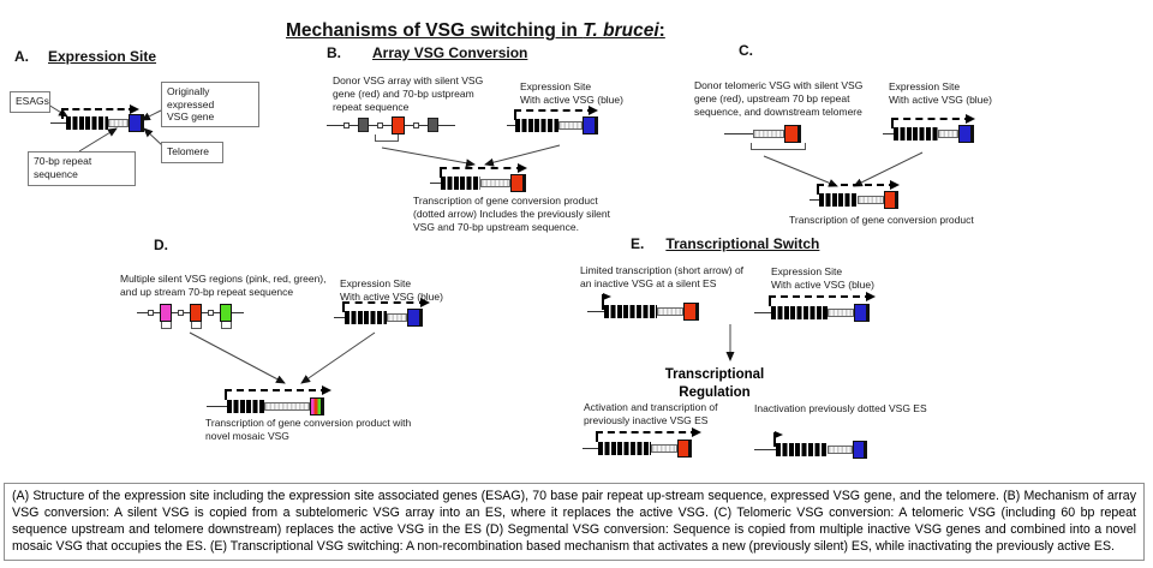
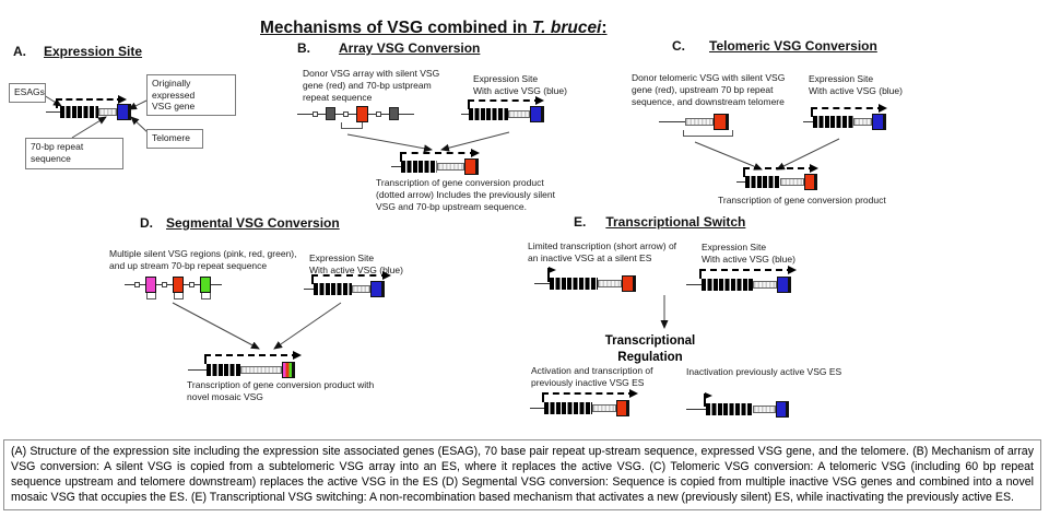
- Mechanisms of VSG switching in T. brucei:
+ Mechanisms of VSG combined in T. brucei:
  A.
  Expression Site
  ESAGs
  Originally expressed
  VSG gene
  70-bp repeat sequence
  Telomere
  B.
  Array VSG Conversion
  Donor VSG array with silent VSG
  gene (red) and 70-bp ustpream
  repeat sequence
  Expression Site
  With active VSG (blue)
  Transcription of gene conversion product
  (dotted arrow) Includes the previously silent
  VSG and 70-bp upstream sequence.
  C.
+ Telomeric VSG Conversion
  Donor telomeric VSG with silent VSG
  gene (red), upstream 70 bp repeat
  sequence, and downstream telomere
  Expression Site
  With active VSG (blue)
  Transcription of gene conversion product
  D.
+ Segmental VSG Conversion
  Multiple silent VSG regions (pink, red, green),
  and up stream 70-bp repeat sequence
  Expression Site
  With active VSG (ue)
  Transcription of gene conversion product with
  novel mosaic VSG
  E.
  Transcriptional Switch
  Limited transcription (short arrow) of
  an inactive VSG at a silent ES
  Expression Site
  With active VSG (blue)
  Transcriptional
  Regulation
  Activation and transcription of
  previously inactive VSG ES
- Inactivation previously dotted VSG ES
+ Inactivation previously active VSG ES
  (A) Structure of the expression site including the expression site associated genes (ESAG), 70 base pair repeat up-stream sequence, expressed VSG gene, and the telomere. (B) Mechanism of array VSG conversion: A silent VSG is copied from a subtelomeric VSG array into an ES, where it replaces the active VSG. (C) Telomeric VSG conversion: A telomeric VSG (including 60 bp repeat sequence upstream and telomere downstream) replaces the active VSG in the ES (D) Segmental VSG conversion: Sequence is copied from multiple inactive VSG genes and combined into a novel mosaic VSG that occupies the ES. (E) Transcriptional VSG switching: A non-recombination based mechanism that activates a new (previously silent) ES, while inactivating the previously active ES.
